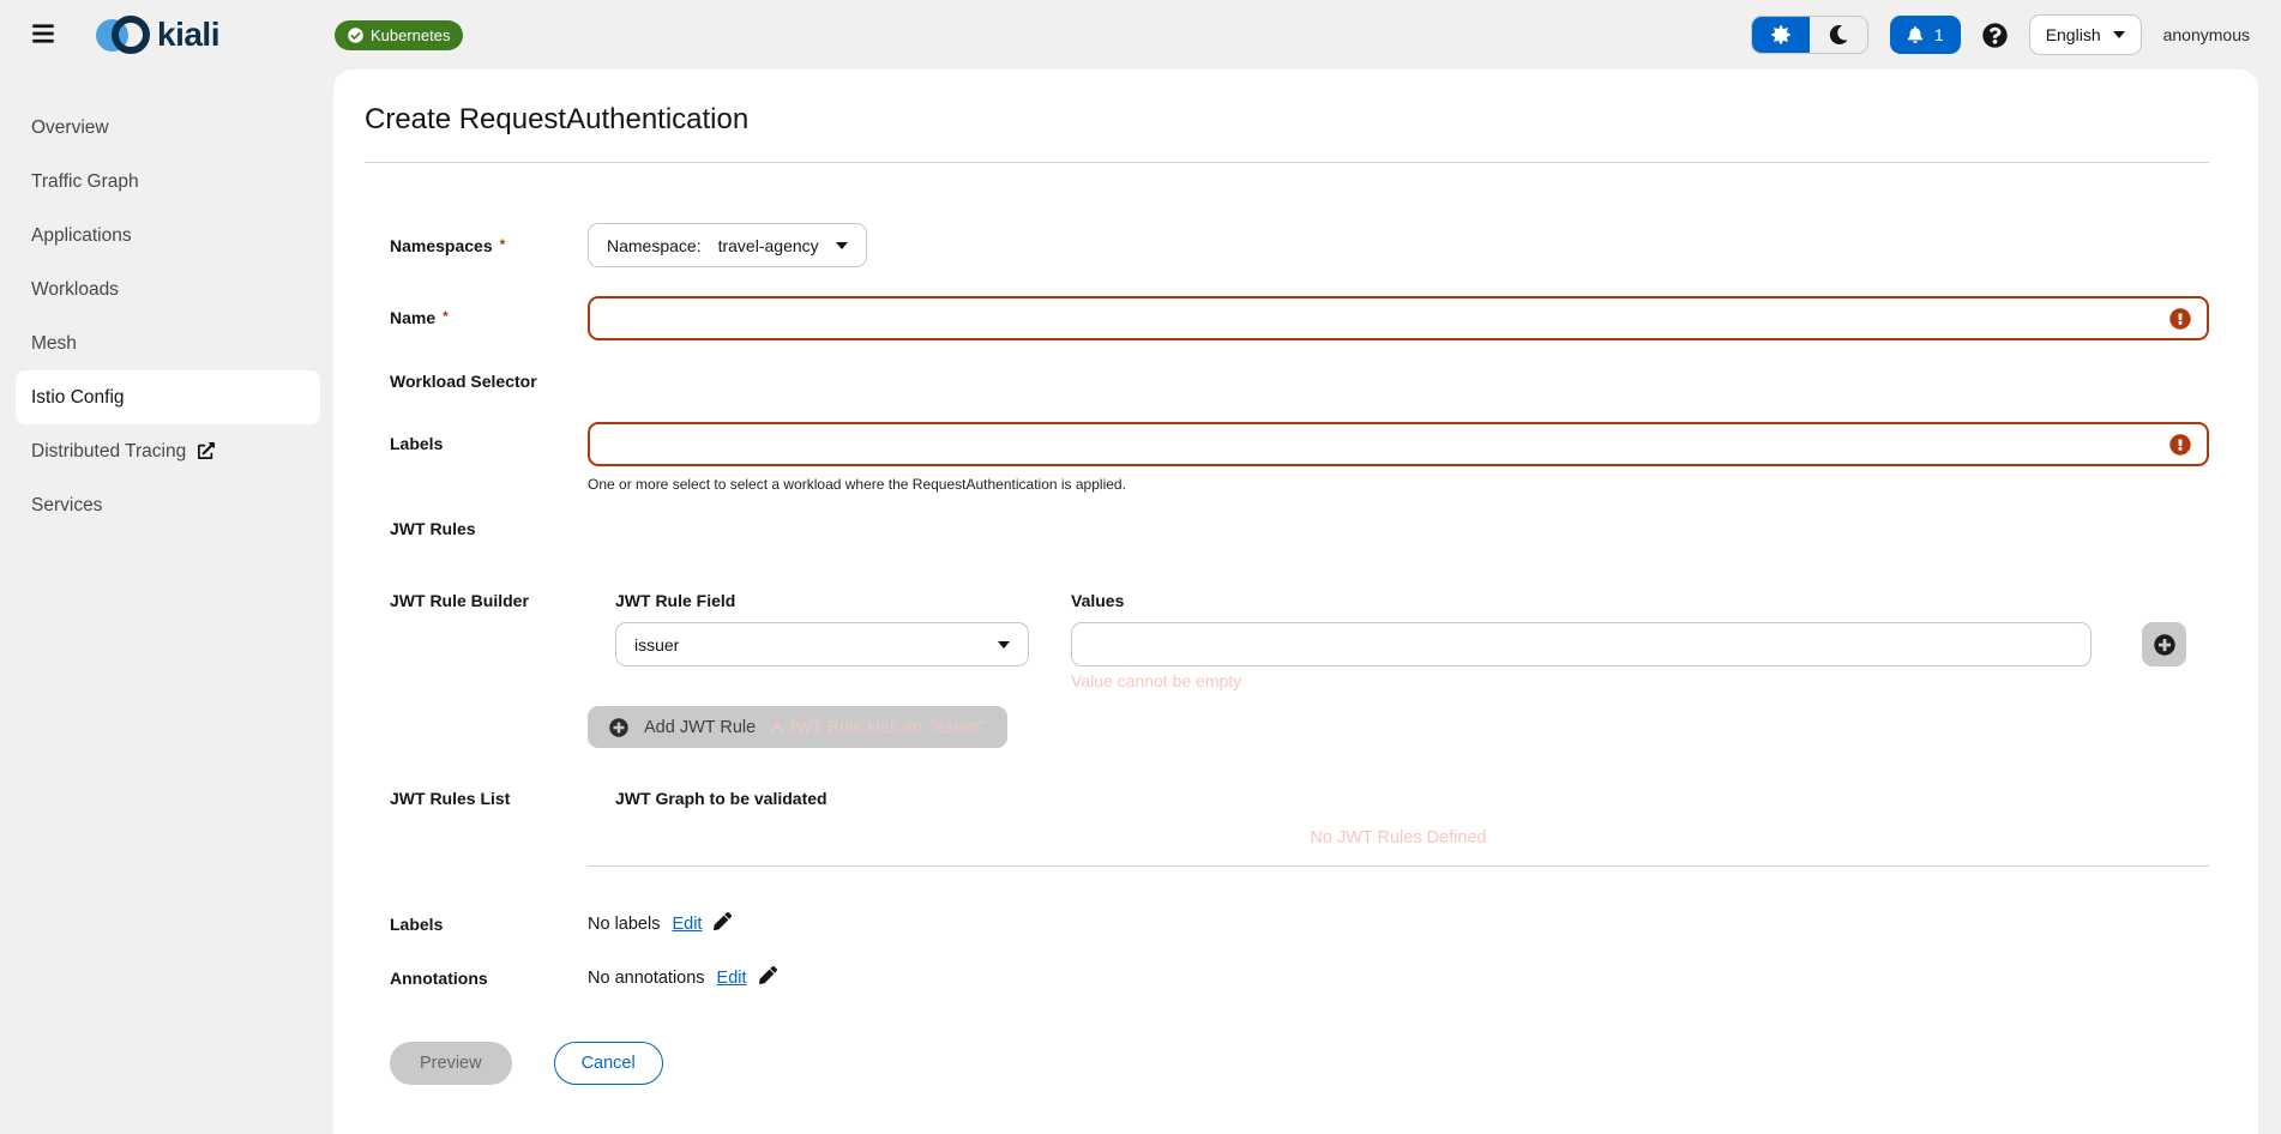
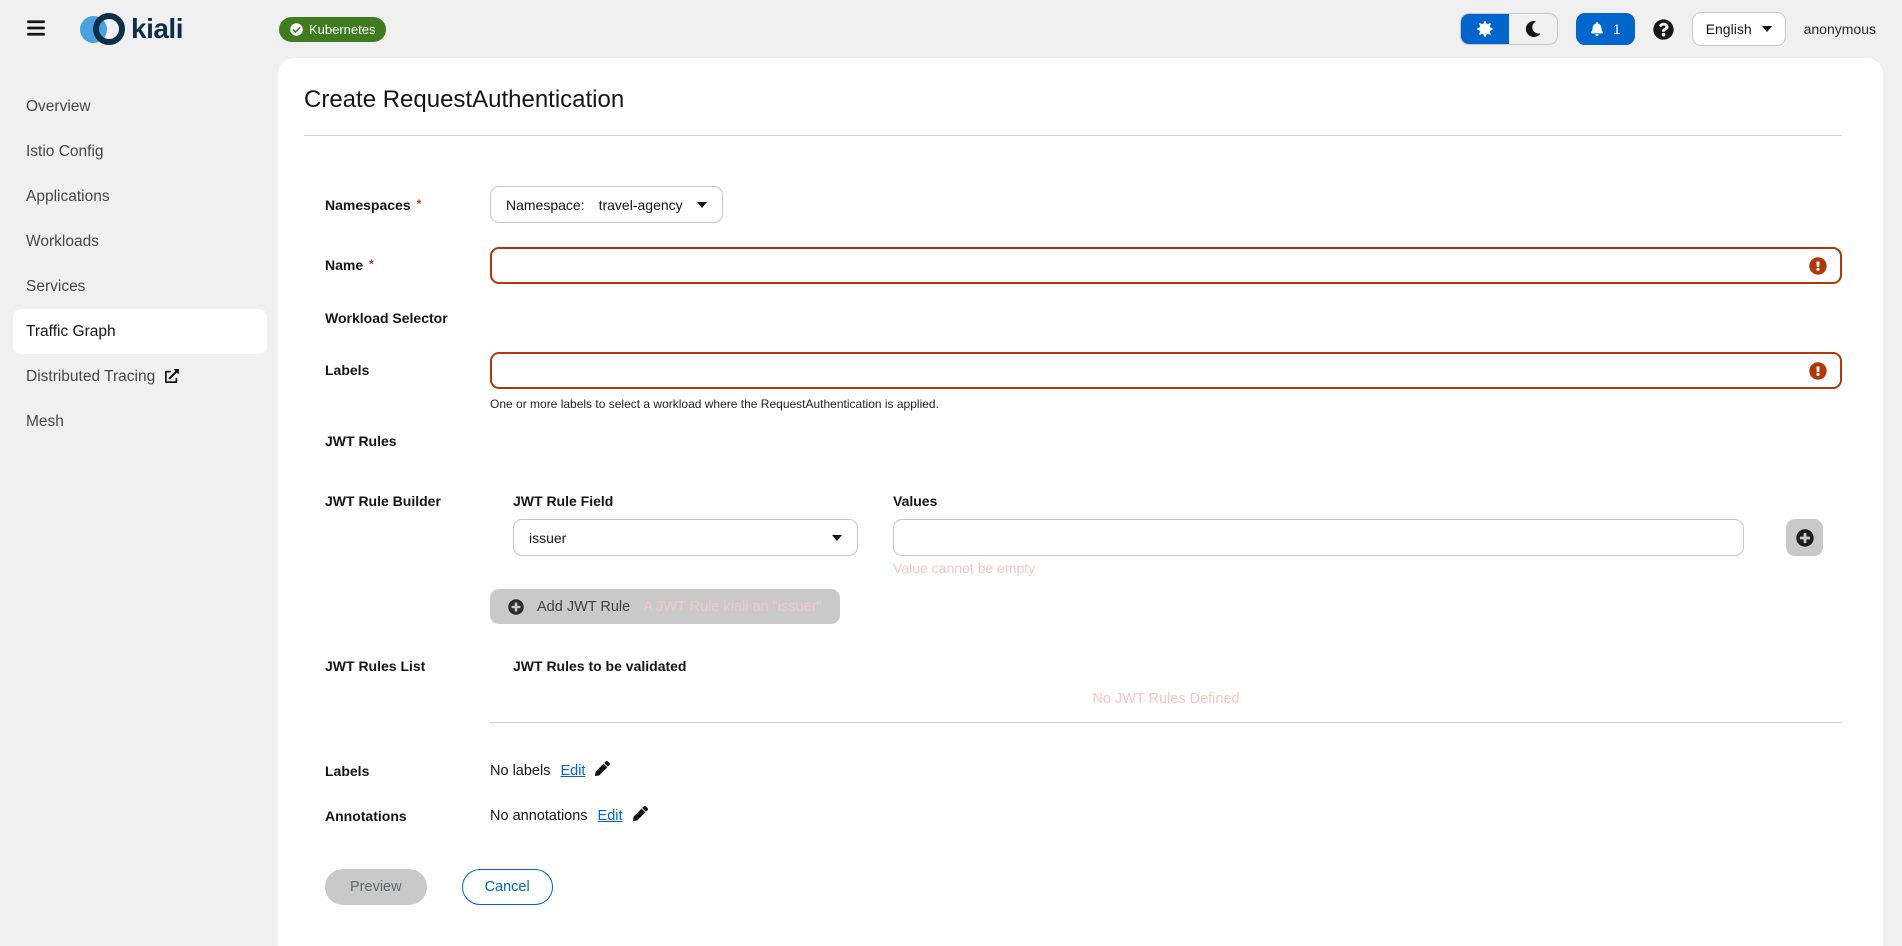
  kiali
  Kubernetes
  1
  English
  anonymous
  Overview
- Traffic Graph
+ Istio Config
  Applications
  Workloads
- Mesh
+ Services
- Istio Config
+ Traffic Graph
  Distributed Tracing
- Services
+ Mesh
  Create RequestAuthentication
  Namespaces *
  Namespace:
  travel-agency
  Name *
  Workload Selector
  Labels
- One or more select to select a workload where the RequestAuthentication is applied.
+ One or more labels to select a workload where the RequestAuthentication is applied.
  JWT Rules
  JWT Rule Builder
  JWT Rule Field
  Values
  issuer
  Value cannot be empty
  Add JWT Rule
  A JWT Rule kiali an "issuer"
  JWT Rules List
- JWT Graph to be validated
+ JWT Rules to be validated
  No JWT Rules Defined
  Labels
  No labels
  Edit
  Annotations
  No annotations
  Edit
  Preview
  Cancel
